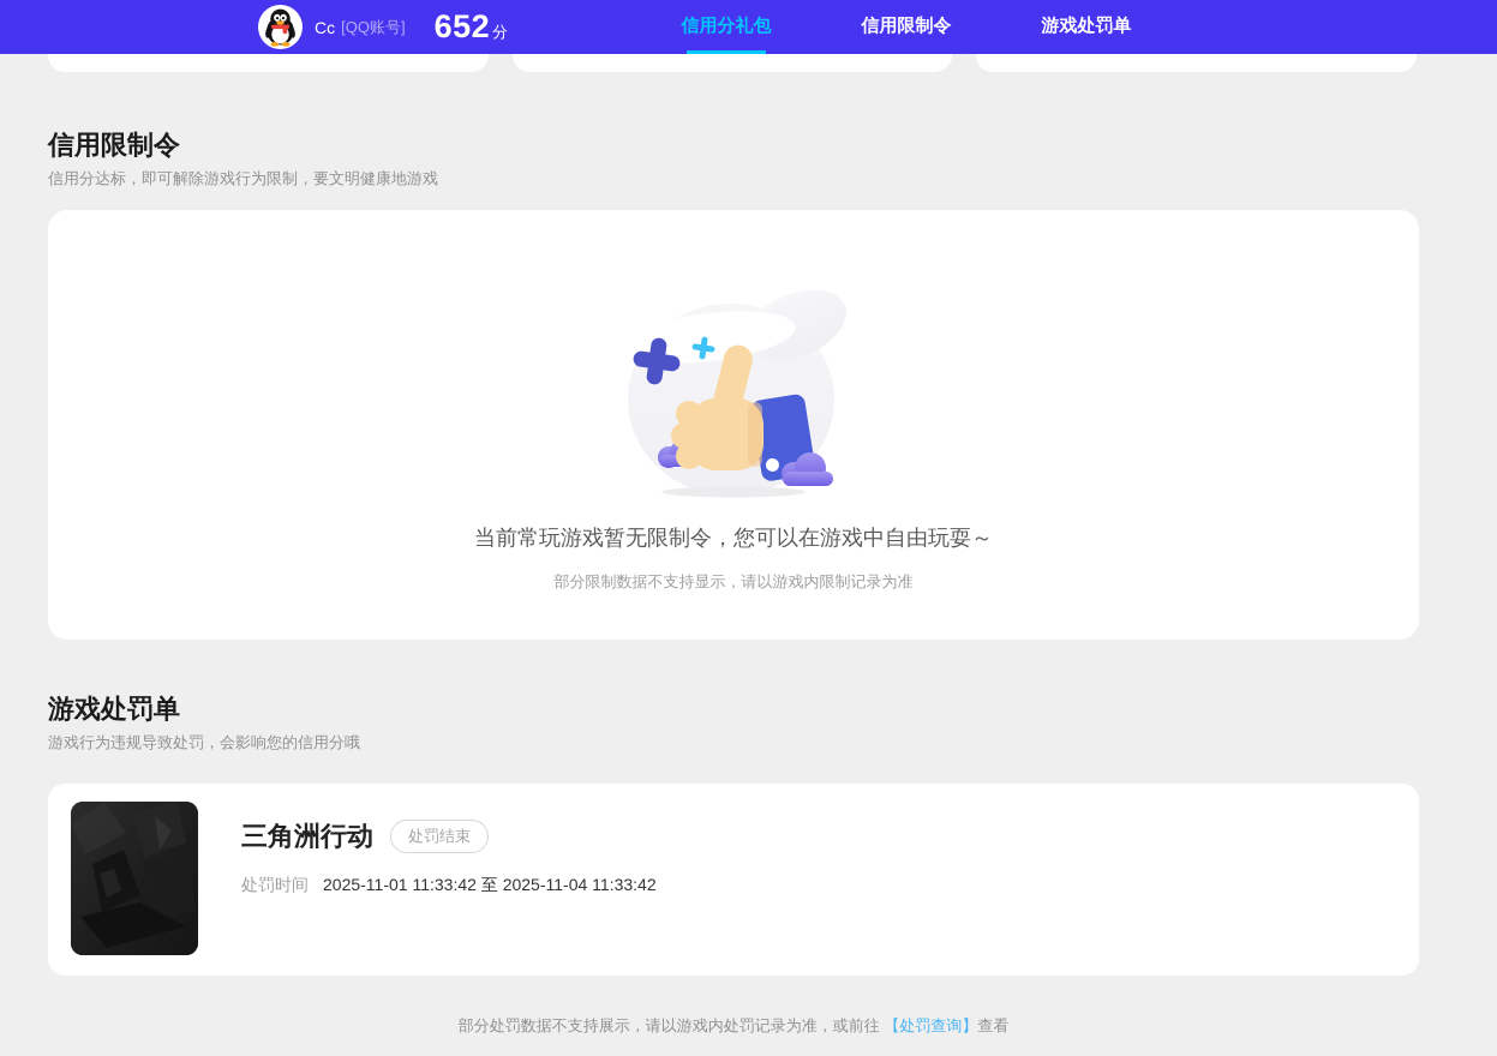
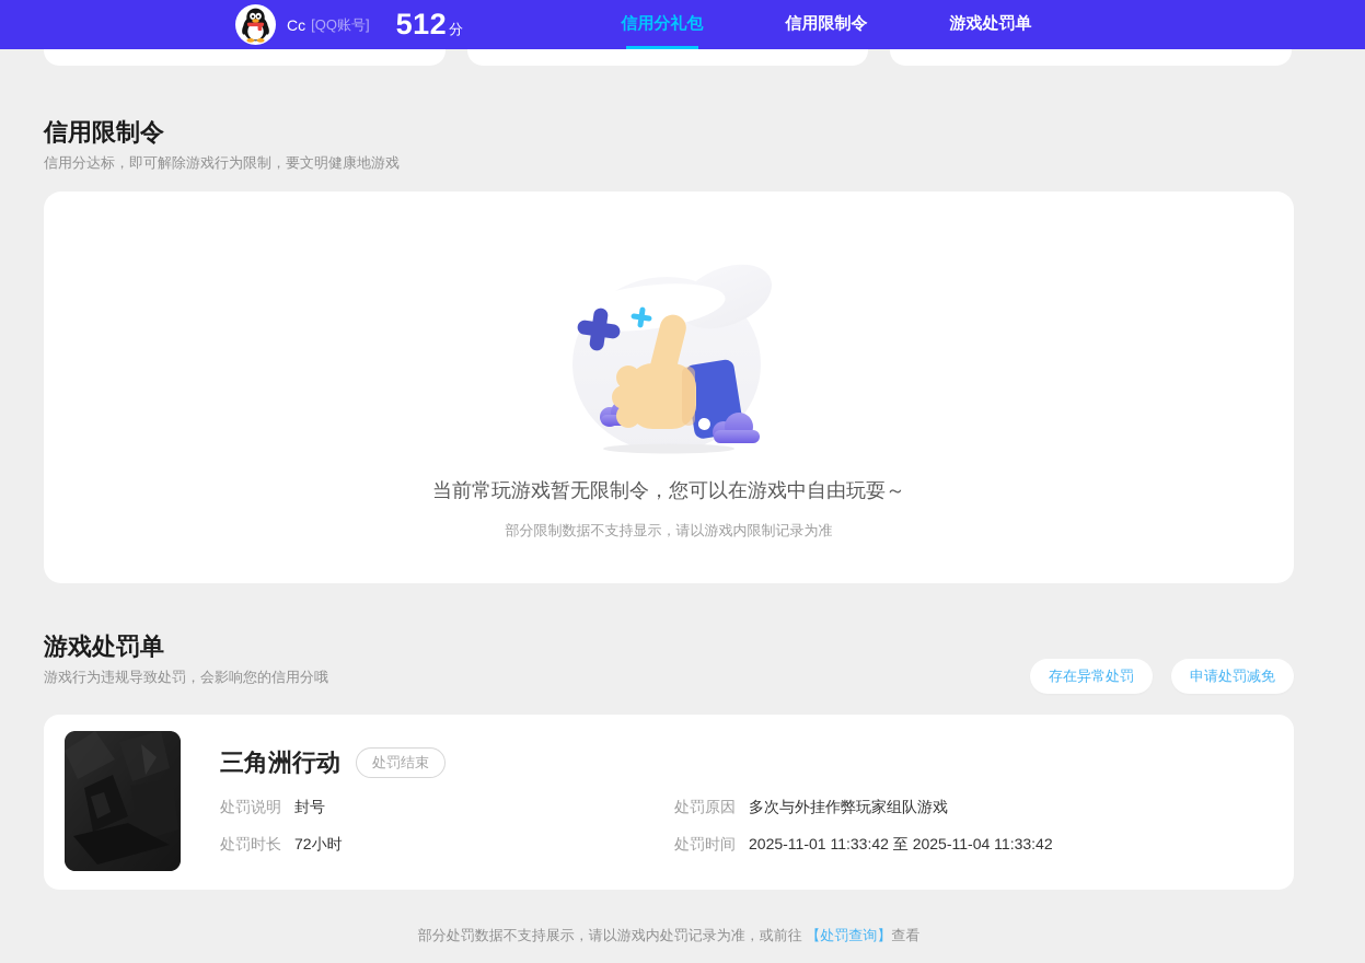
  Cc
  [QQ账号]
- 652
+ 512
  分
  信用分礼包
  信用限制令
  游戏处罚单
  信用限制令
  信用分达标，即可解除游戏行为限制，要文明健康地游戏
  当前常玩游戏暂无限制令，您可以在游戏中自由玩耍～
  部分限制数据不支持显示，请以游戏内限制记录为准
  游戏处罚单
  游戏行为违规导致处罚，会影响您的信用分哦
+ 存在异常处罚
+ 申请处罚减免
  三角洲行动
  处罚结束
+ 处罚说明
+ 封号
+ 处罚原因
+ 多次与外挂作弊玩家组队游戏
+ 处罚时长
+ 72小时
  处罚时间
  2025-11-01 11:33:42 至 2025-11-04 11:33:42
  部分处罚数据不支持展示，请以游戏内处罚记录为准，或前往 【处罚查询】查看
